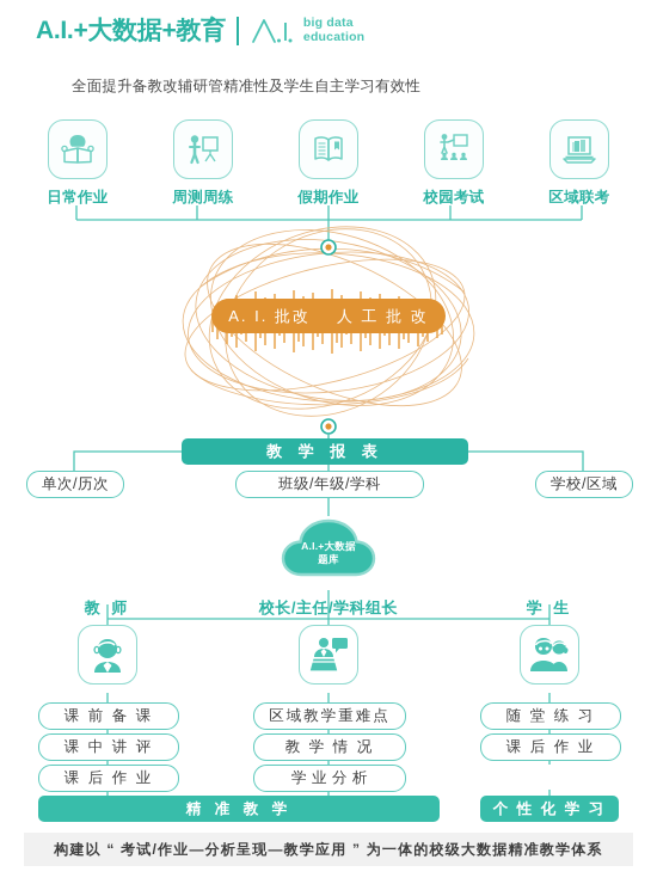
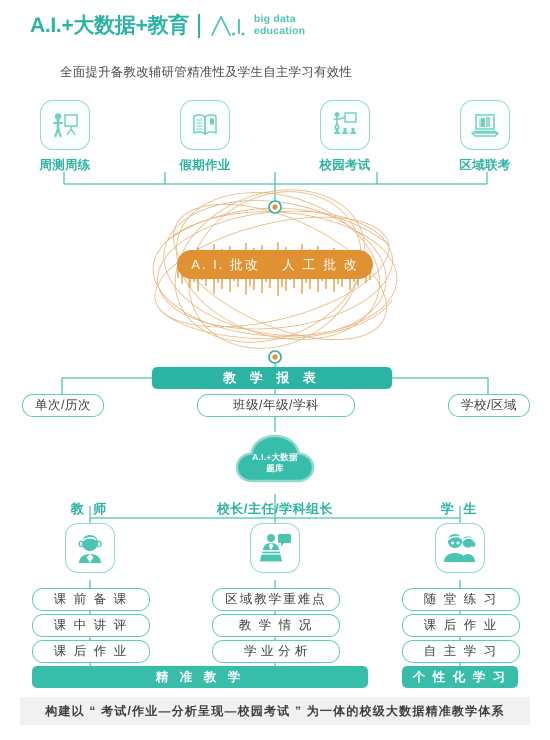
  A.I.+大数据+教育
  big data
  education
  全面提升备教改辅研管精准性及学生自主学习有效性
- 日常作业
  周测周练
  假期作业
  校园考试
  区域联考
  A. I. 批改
  人 工 批 改
  教 学 报 表
  单次/历次
  班级/年级/学科
  学校/区域
  A.I.+大数据
  题库
  教 师
  校长/主任/学科组长
  学 生
  课 前 备 课
  课 中 讲 评
  课 后 作 业
  区域教学重难点
  教 学 情 况
  学 业 分 析
  随 堂 练 习
  课 后 作 业
+ 自 主 学 习
  精 准 教 学
  个 性 化 学 习
- 构建以 “ 考试/作业—分析呈现—教学应用 ” 为一体的校级大数据精准教学体系
+ 构建以 “ 考试/作业—分析呈现—校园考试 ” 为一体的校级大数据精准教学体系
